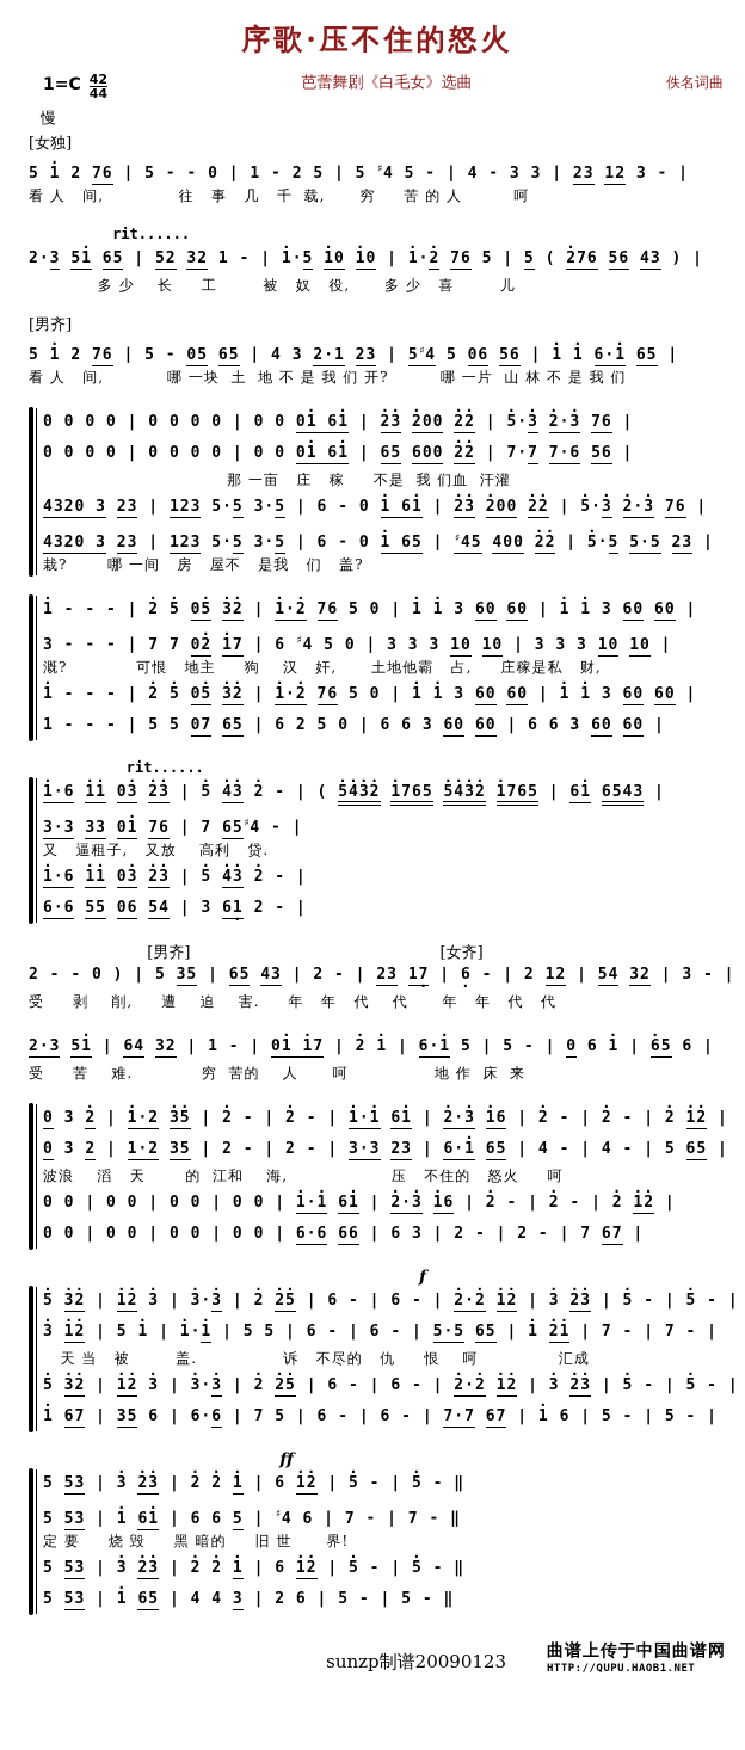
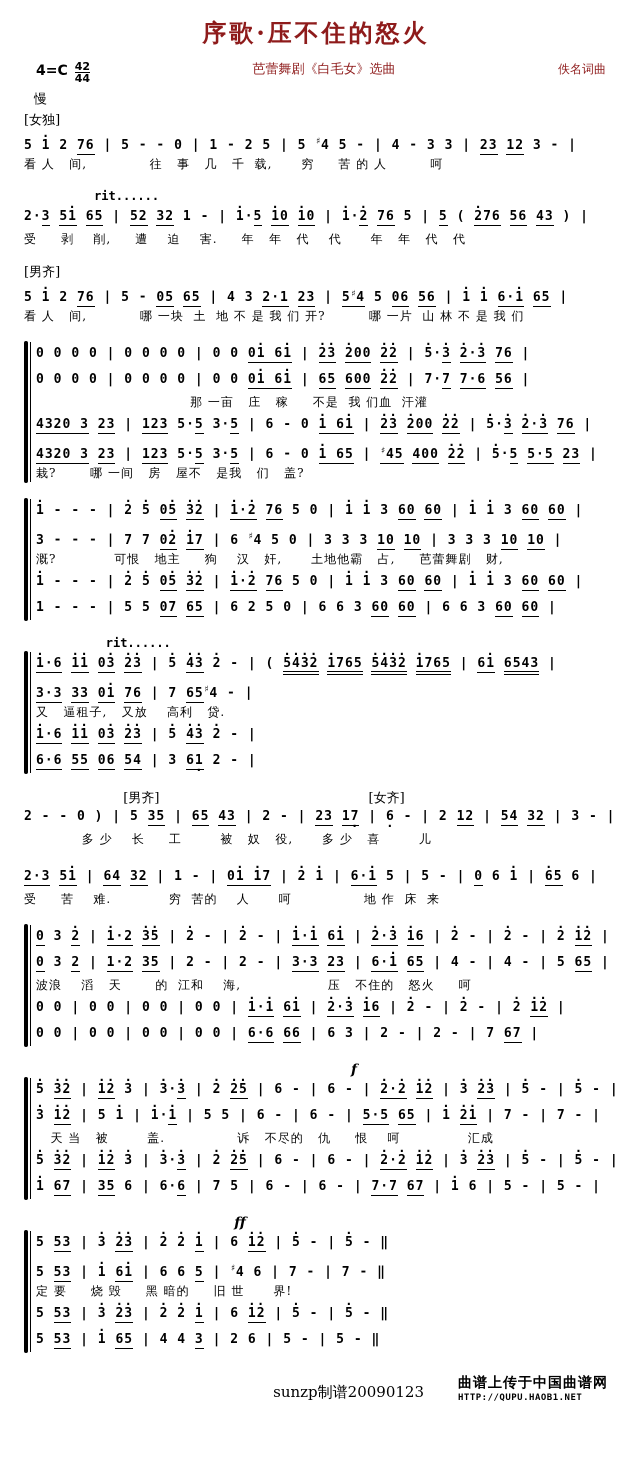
  序歌·压不住的怒火
- 1=C
+ 4=C
  4
  4
  2
  4
  芭蕾舞剧《白毛女》选曲
  佚名词曲
  慢
  [女独]
  5 1 2 76 | 5 - - 0 | 1 - 2 5 | 5 ♯4 5 - | 4 - 3 3 | 23 12 3 - |
  看 人 间, 往 事 几 千 载, 穷 苦 的 人 呵
  rit......
  2·3 51 65 | 52 32 1 - | 1·5 10 10 | 1·2 76 5 | 5 ( 276 56 43 ) |
- 多 少 长 工 被 奴 役, 多 少 喜 儿
+ 受 剥 削, 遭 迫 害. 年 年 代 代 年 年 代 代
  [男齐]
  5 1 2 76 | 5 - 05 65 | 4 3 2·1 23 | 5♯4 5 06 56 | 1 1 6·1 65 |
  看 人 间, 哪 一块 土 地 不 是 我 们 开? 哪 一片 山 林 不 是 我 们
  0 0 0 0 | 0 0 0 0 | 0 0 01 61 | 23 200 22 | 5·3 2·3 76 |
  0 0 0 0 | 0 0 0 0 | 0 0 01 61 | 65 600 22 | 7·7 7·6 56 |
  那 一亩 庄 稼 不是 我 们血 汗灌
  4320 3 23 | 123 5·5 3·5 | 6 - 0 1 61 | 23 200 22 | 5·3 2·3 76 |
  4320 3 23 | 123 5·5 3·5 | 6 - 0 1 65 | ♯45 400 22 | 5·5 5·5 23 |
  栽? 哪 一间 房 屋不 是我 们 盖?
  1 - - - | 2 5 05 32 | 1·2 76 5 0 | 1 1 3 60 60 | 1 1 3 60 60 |
  3 - - - | 7 7 02 17 | 6 ♯4 5 0 | 3 3 3 10 10 | 3 3 3 10 10 |
- 溉? 可恨 地主 狗 汉 奸, 土地他霸 占, 庄稼是私 财,
+ 溉? 可恨 地主 狗 汉 奸, 土地他霸 占, 芭蕾舞剧 财,
  1 - - - | 2 5 05 32 | 1·2 76 5 0 | 1 1 3 60 60 | 1 1 3 60 60 |
  1 - - - | 5 5 07 65 | 6 2 5 0 | 6 6 3 60 60 | 6 6 3 60 60 |
  rit......
  1·6 11 03 23 | 5 43 2 - | ( 5432 1765 5432 1765 | 61 6543 |
  3·3 33 01 76 | 7 65♯4 - |
  又 逼租子, 又放 高利 贷.
  1·6 11 03 23 | 5 43 2 - |
  6·6 55 06 54 | 3 61 2 - |
  [男齐]
  [女齐]
  2 - - 0 ) | 5 35 | 65 43 | 2 - | 23 17 | 6 - | 2 12 | 54 32 | 3 - |
- 受 剥 削, 遭 迫 害. 年 年 代 代 年 年 代 代
+ 多 少 长 工 被 奴 役, 多 少 喜 儿
  2·3 51 | 64 32 | 1 - | 01 17 | 2 1 | 6·1 5 | 5 - | 0 6 1 | 65 6 |
  受 苦 难. 穷 苦的 人 呵 地 作 床 来
  0 3 2 | 1·2 35 | 2 - | 2 - | 1·1 61 | 2·3 16 | 2 - | 2 - | 2 12 |
  0 3 2 | 1·2 35 | 2 - | 2 - | 3·3 23 | 6·1 65 | 4 - | 4 - | 5 65 |
  波浪 滔 天 的 江和 海, 压 不住的 怒火 呵
  0 0 | 0 0 | 0 0 | 0 0 | 1·1 61 | 2·3 16 | 2 - | 2 - | 2 12 |
  0 0 | 0 0 | 0 0 | 0 0 | 6·6 66 | 6 3 | 2 - | 2 - | 7 67 |
  f
  5 32 | 12 3 | 3·3 | 2 25 | 6 - | 6 - | 2·2 12 | 3 23 | 5 - | 5 - |
  3 12 | 5 1 | 1·1 | 5 5 | 6 - | 6 - | 5·5 65 | 1 21 | 7 - | 7 - |
  天 当 被 盖. 诉 不尽的 仇 恨 呵 汇成
  5 32 | 12 3 | 3·3 | 2 25 | 6 - | 6 - | 2·2 12 | 3 23 | 5 - | 5 - |
  1 67 | 35 6 | 6·6 | 7 5 | 6 - | 6 - | 7·7 67 | 1 6 | 5 - | 5 - |
  ff
  5 53 | 3 23 | 2 2 1 | 6 12 | 5 - | 5 - ‖
  5 53 | 1 61 | 6 6 5 | ♯4 6 | 7 - | 7 - ‖
  定 要 烧 毁 黑 暗的 旧 世 界!
  5 53 | 3 23 | 2 2 1 | 6 12 | 5 - | 5 - ‖
  5 53 | 1 65 | 4 4 3 | 2 6 | 5 - | 5 - ‖
  sunzp制谱20090123
  曲谱上传于中国曲谱网
  HTTP://QUPU.HAOB1.NET
